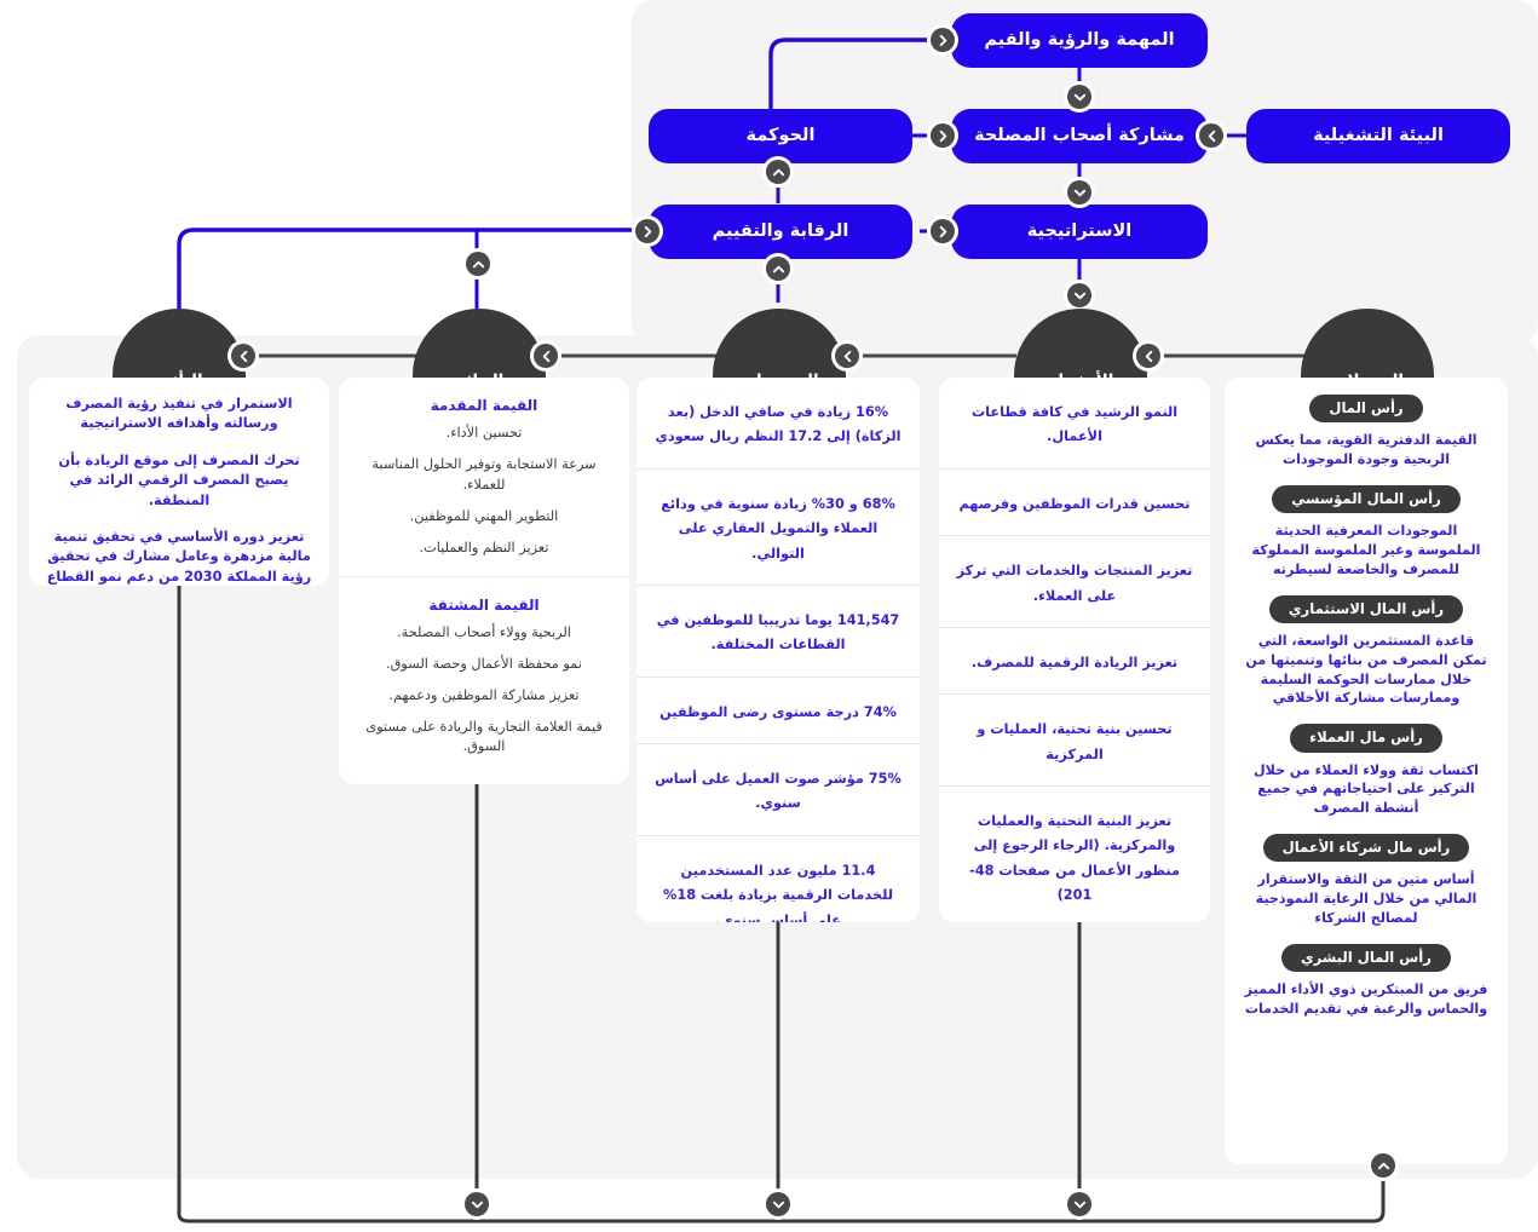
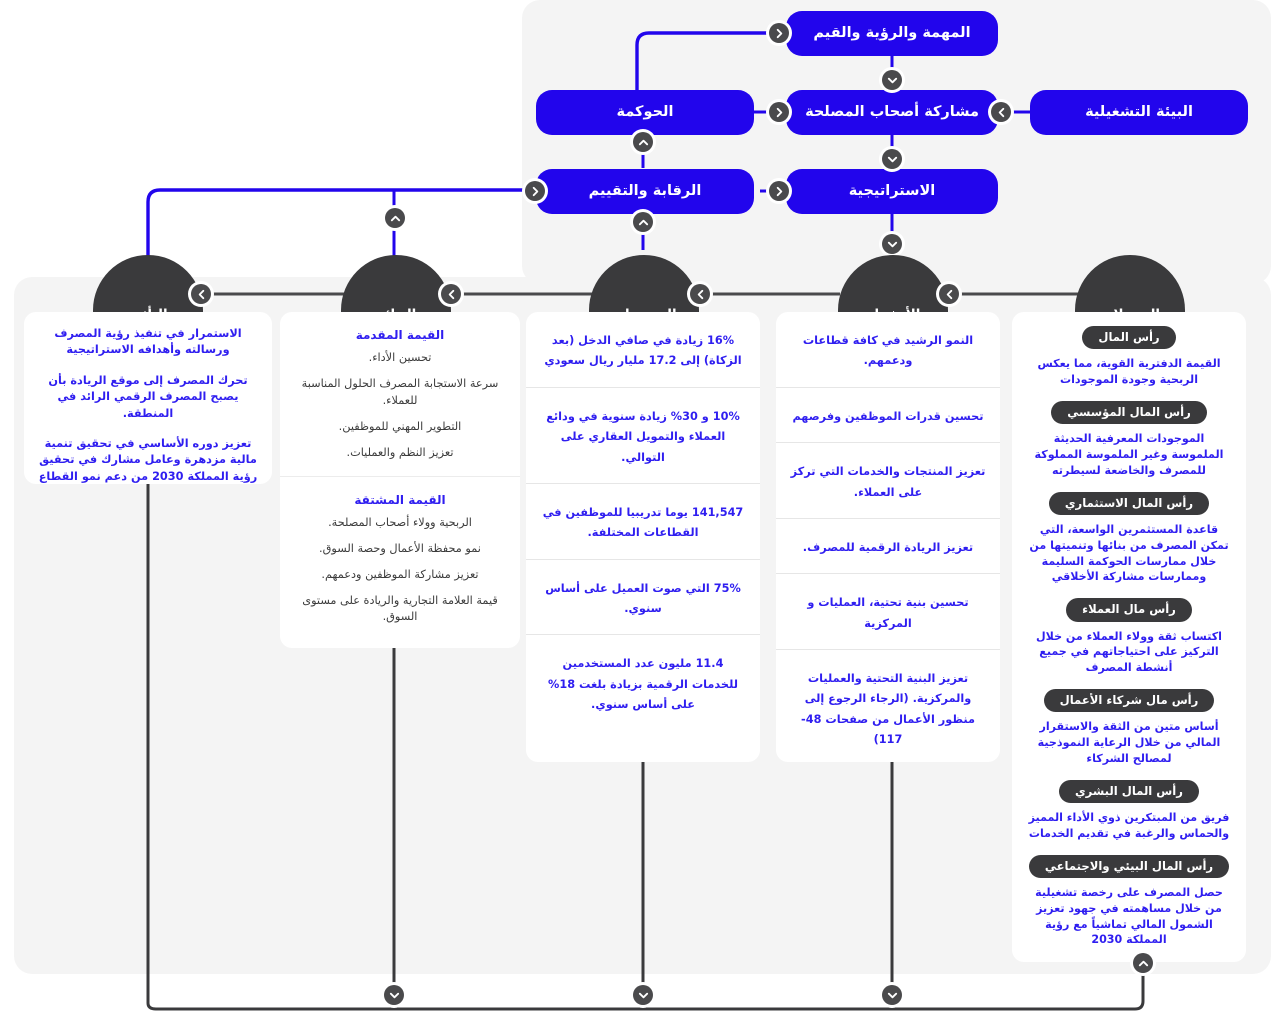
  المهمة والرؤية والقيم
  الحوكمة
  مشاركة أصحاب المصلحة
  البيئة التشغيلية
  الرقابة والتقييم
  الاستراتيجية
  الاستمرار في تنفيذ رؤية المصرف ورسالته وأهدافه الاستراتيجية
  تحرك المصرف إلى موقع الريادة بأن يصبح المصرف الرقمي الرائد في المنطقة.
  تعزيز دوره الأساسي في تحقيق تنمية مالية مزدهرة وعامل مشارك في تحقيق رؤية المملكة 2030 من دعم نمو القطاع
  القيمة المقدمة
  تحسين الأداء.
- سرعة الاستجابة وتوفير الحلول المناسبة للعملاء.
+ سرعة الاستجابة المصرف الحلول المناسبة للعملاء.
  التطوير المهني للموظفين.
  تعزيز النظم والعمليات.
  القيمة المشتقة
  الربحية وولاء أصحاب المصلحة.
  نمو محفظة الأعمال وحصة السوق.
  تعزيز مشاركة الموظفين ودعمهم.
  قيمة العلامة التجارية والريادة على مستوى السوق.
- 16% زيادة في صافي الدخل (بعد الزكاة) إلى 17.2 النظم ريال سعودي
+ 16% زيادة في صافي الدخل (بعد الزكاة) إلى 17.2 مليار ريال سعودي
- 68% و 30% زيادة سنوية في ودائع العملاء والتمويل العقاري على التوالي.
+ 10% و 30% زيادة سنوية في ودائع العملاء والتمويل العقاري على التوالي.
  141,547 يوما تدريبيا للموظفين في القطاعات المختلفة.
- 74% درجة مستوى رضى الموظفين
- 75% مؤشر صوت العميل على أساس سنوي.
+ 75% التي صوت العميل على أساس سنوي.
  11.4 مليون عدد المستخدمين للخدمات الرقمية بزيادة بلغت 18% على أساس سنوي.
- النمو الرشيد في كافة قطاعات الأعمال.
+ النمو الرشيد في كافة قطاعات ودعمهم.
  تحسين قدرات الموظفين وفرصهم
  تعزيز المنتجات والخدمات التي تركز على العملاء.
  تعزيز الريادة الرقمية للمصرف.
  تحسين بنية تحتية، العمليات و المركزية
- تعزيز البنية التحتية والعمليات والمركزية. (الرجاء الرجوع إلى منظور الأعمال من صفحات 48-201)
+ تعزيز البنية التحتية والعمليات والمركزية. (الرجاء الرجوع إلى منظور الأعمال من صفحات 48-117)
  رأس المال
  القيمة الدفترية القوية، مما يعكس الربحية وجودة الموجودات
  رأس المال المؤسسي
  الموجودات المعرفية الحديثة الملموسة وغير الملموسة المملوكة للمصرف والخاضعة لسيطرته
  رأس المال الاستثماري
  قاعدة المستثمرين الواسعة، التي تمكن المصرف من بنائها وتنميتها من خلال ممارسات الحوكمة السليمة وممارسات مشاركة الأخلاقي
  رأس مال العملاء
  اكتساب ثقة وولاء العملاء من خلال التركيز على احتياجاتهم في جميع أنشطة المصرف
  رأس مال شركاء الأعمال
  أساس متين من الثقة والاستقرار المالي من خلال الرعاية النموذجية لمصالح الشركاء
  رأس المال البشري
  فريق من المبتكرين ذوي الأداء المميز والحماس والرغبة في تقديم الخدمات
+ رأس المال البيئي والاجتماعي
+ حصل المصرف على رخصة تشغيلية من خلال مساهمته في جهود تعزيز الشمول المالي تماشياً مع رؤية المملكة 2030
